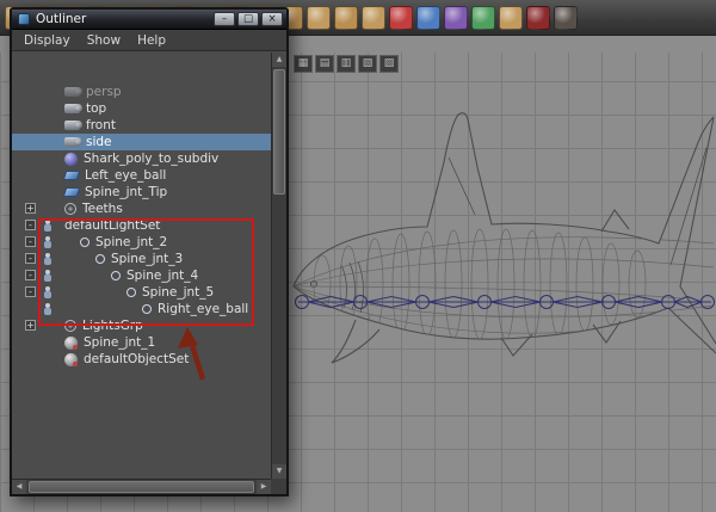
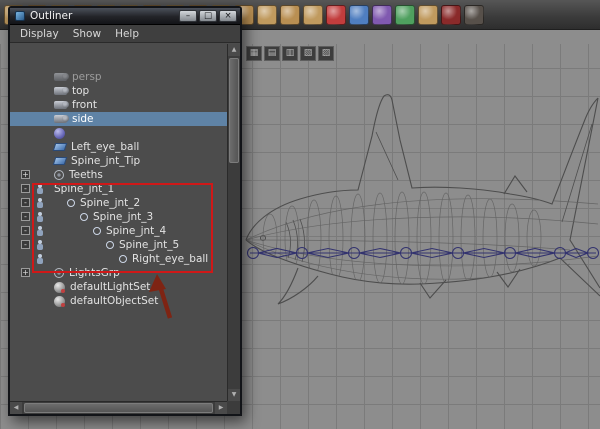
  ▦
  ▤
  ▥
  ▧
  ▨
  Outliner
  –
  □
  ×
  Display
  Show
  Help
  persp
  top
  front
  side
- Shark_poly_to_subdiv
  Left_eye_ball
  Spine_jnt_Tip
  +
  Teeths
  -
- defaultLightSet
+ Spine_jnt_1
  -
  Spine_jnt_2
  -
  Spine_jnt_3
  -
  Spine_jnt_4
  -
  Spine_jnt_5
  Right_eye_ball
  +
  LightsGrp
- Spine_jnt_1
+ defaultLightSet
  defaultObjectSet
